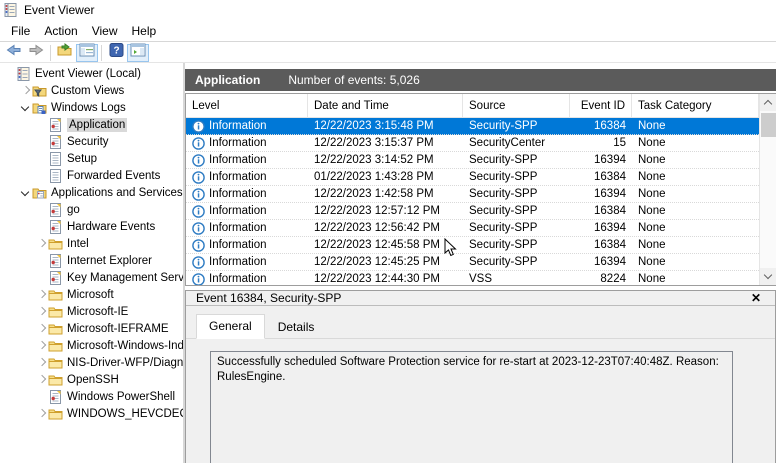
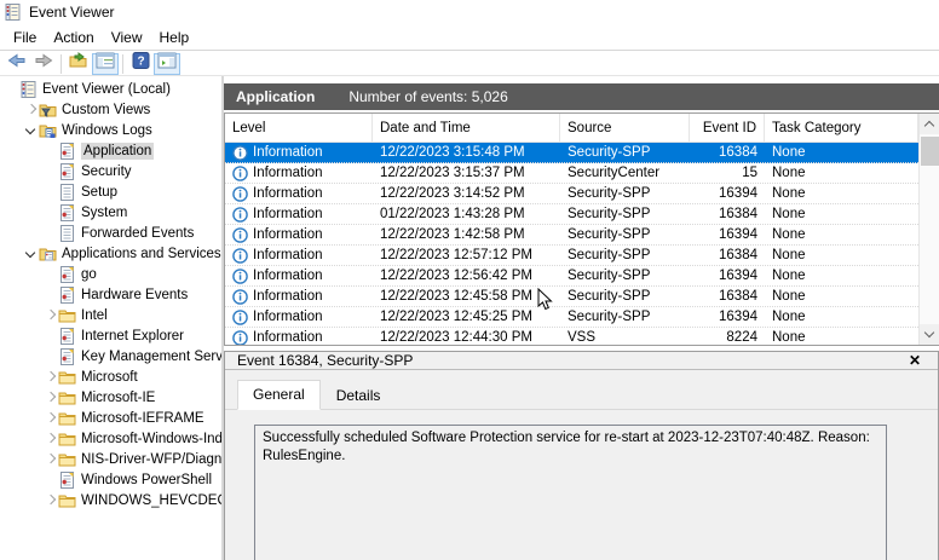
  Event Viewer
  File
  Action
  View
  Help
  ?
  Event Viewer (Local)
  Custom Views
  Windows Logs
  Application
  Security
  Setup
+ System
  Forwarded Events
  Applications and Services
  go
  Hardware Events
  Intel
  Internet Explorer
  Key Management Serv
  Microsoft
  Microsoft-IE
  Microsoft-IEFRAME
  Microsoft-Windows-Ind
  NIS-Driver-WFP/Diagn
- OpenSSH
  Windows PowerShell
  WINDOWS_HEVCDE
  Application
  Number of events: 5,026
  Level
  Date and Time
  Source
  Event ID
  Task Category
  Information
  12/22/2023 3:15:48 PM
  Security-SPP
  16384
  None
  Information
  12/22/2023 3:15:37 PM
  SecurityCenter
  15
  None
  Information
  12/22/2023 3:14:52 PM
  Security-SPP
  16394
  None
  Information
  01/22/2023 1:43:28 PM
  Security-SPP
  16384
  None
  Information
  12/22/2023 1:42:58 PM
  Security-SPP
  16394
  None
  Information
  12/22/2023 12:57:12 PM
  Security-SPP
  16384
  None
  Information
  12/22/2023 12:56:42 PM
  Security-SPP
  16394
  None
  Information
  12/22/2023 12:45:58 PM
  Security-SPP
  16384
  None
  Information
  12/22/2023 12:45:25 PM
  Security-SPP
  16394
  None
  Information
  12/22/2023 12:44:30 PM
  VSS
  8224
  None
  Event 16384, Security-SPP
  ✕
  General
  Details
  Successfully scheduled Software Protection service for re-start at 2023-12-23T07:40:48Z. Reason: RulesEngine.
